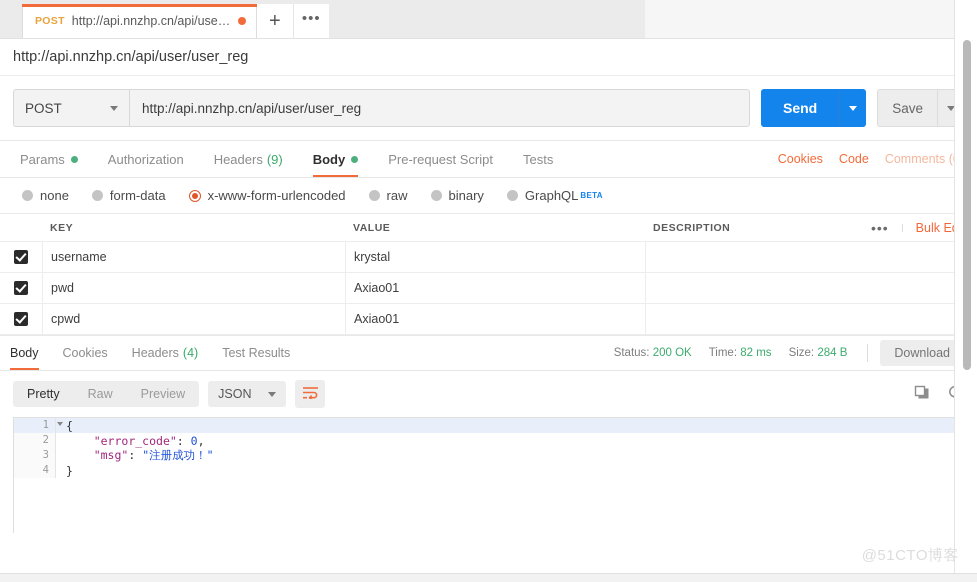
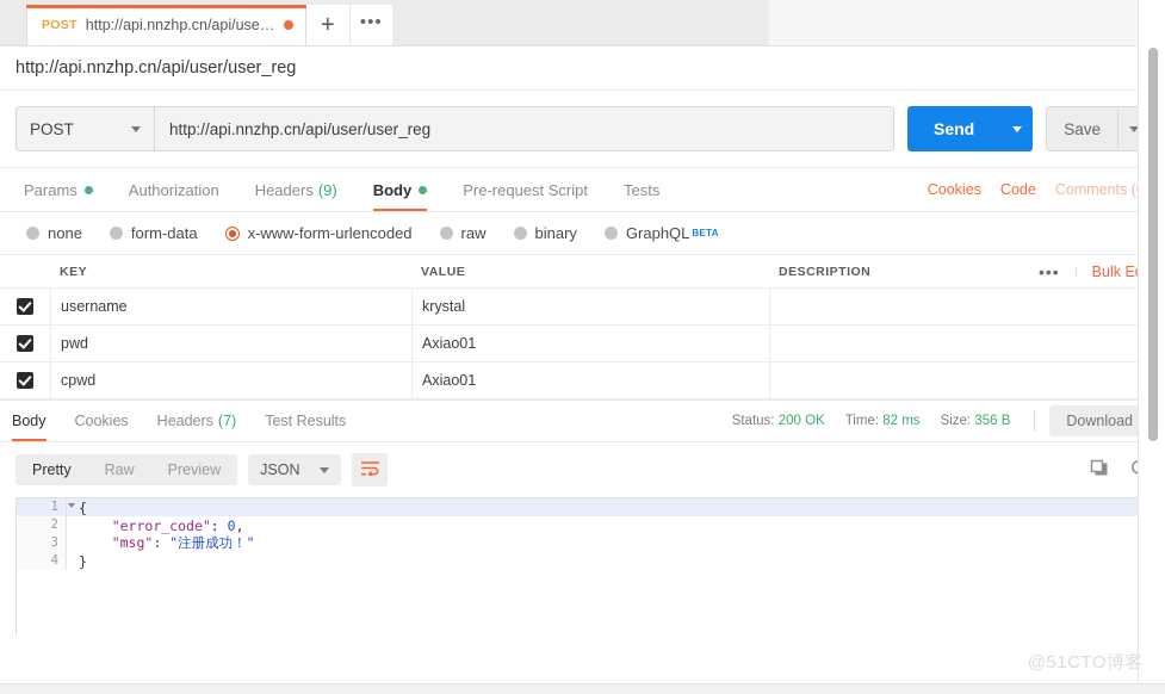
  POST
  http://api.nnzhp.cn/api/user/u
  +
  •••
  http://api.nnzhp.cn/api/user/user_reg
  POST
  http://api.nnzhp.cn/api/user/user_reg
  Send
  Save
  Params
  Authorization
  Headers
  (9)
  Body
  Pre-request Script
  Tests
  Cookies
  Code
  Comments (
  none
  form-data
  x-www-form-urlencoded
  raw
  binary
  GraphQL
  BETA
  KEY
  VALUE
  DESCRIPTION
  •••
  username
  krystal
  pwd
  Axiao01
  cpwd
  Axiao01
  Body
  Cookies
  Headers
- (4)
+ (7)
  Test Results
  Status: 200 OK
  Time: 82 ms
- Size: 284 B
+ Size: 356 B
  Download
  Pretty
  Raw
  Preview
  JSON
  1
  {
  2
  "error_code": 0,
  3
  "msg": "注册成功！"
  4
  }
  @51CTO博客
